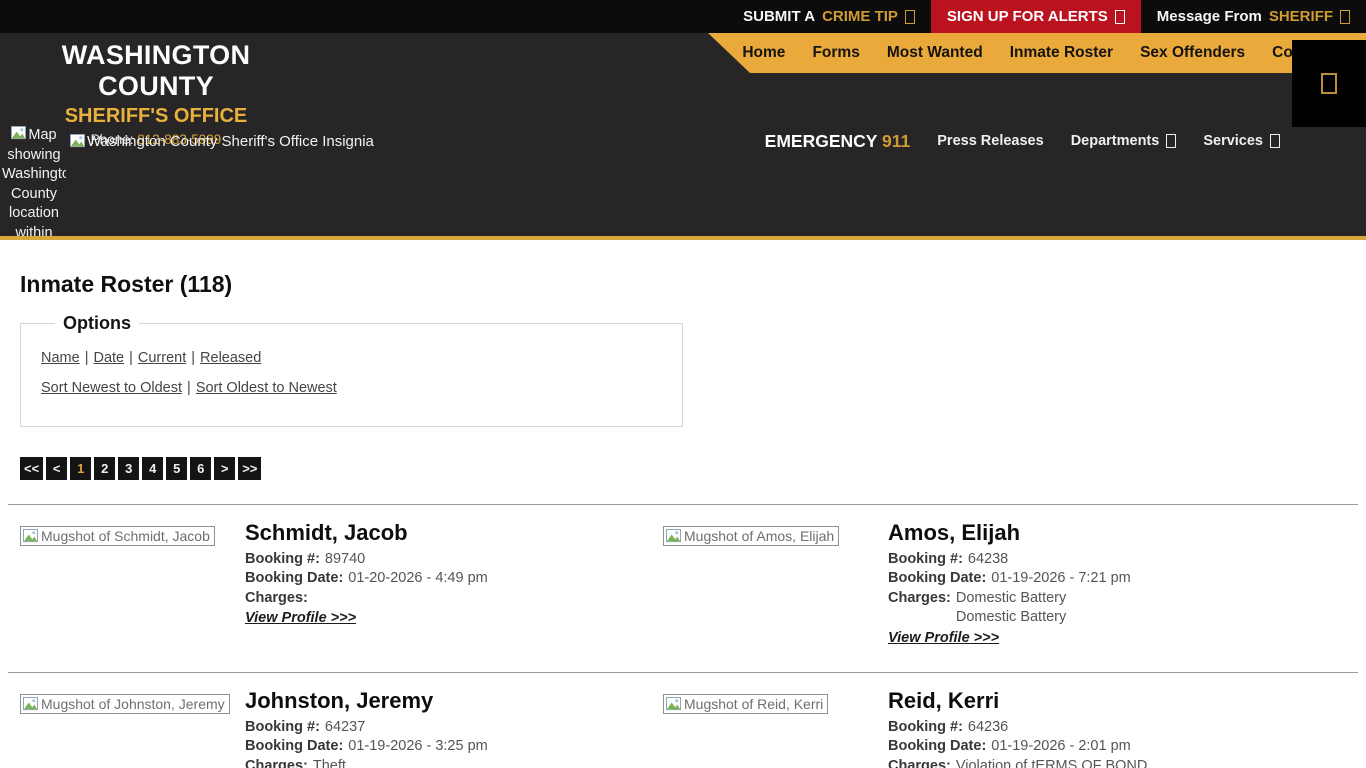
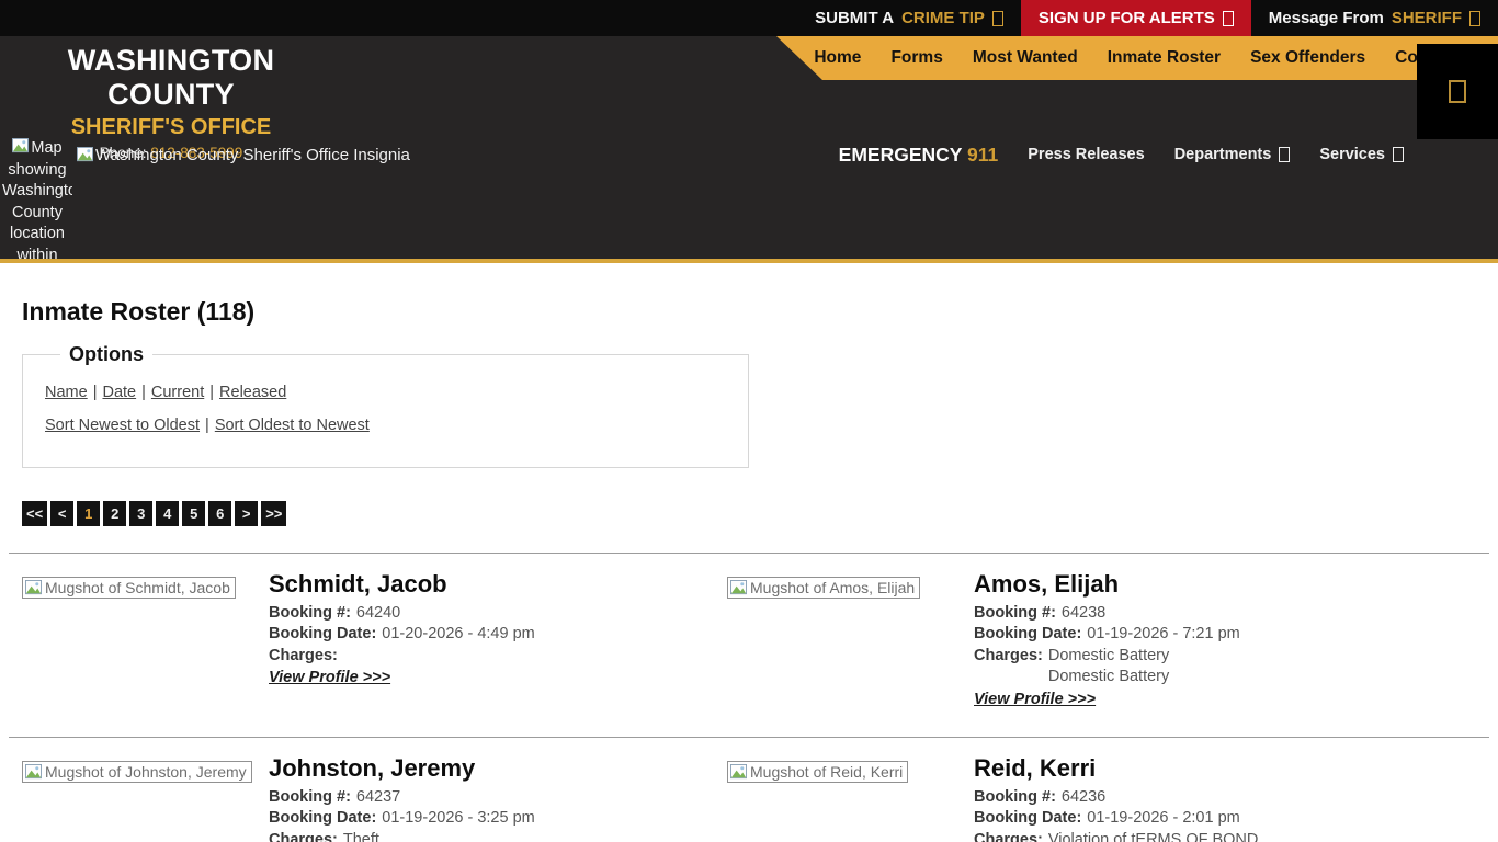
  SUBMIT A
  CRIME TIP
  SIGN UP FOR ALERTS
  Message From
  SHERIFF
  Home
  Forms
  Most Wanted
  Inmate Roster
  Sex Offenders
  WASHINGTON COUNTY
  SHERIFF'S OFFICE
  Phone: 812-883-5999
  Map showing Washingto County location within
  Washington County Sheriff's Office Insignia
  EMERGENCY 911
  Press Releases
  Departments
  Services
  Inmate Roster (118)
  Options
  Name | Date | Current | Released
  Sort Newest to Oldest | Sort Oldest to Newest
  <<
  <
  1
  2
  3
  4
  5
  6
  >
  >>
  Mugshot of Schmidt, Jacob
  Schmidt, Jacob
- Booking #: 89740
+ Booking #: 64240
  Booking Date: 01-20-2026 - 4:49 pm
  Charges:
  View Profile >>>
  Mugshot of Amos, Elijah
  Amos, Elijah
  Booking #: 64238
  Booking Date: 01-19-2026 - 7:21 pm
  Charges:
  Domestic Battery
  Domestic Battery
  View Profile >>>
  Mugshot of Johnston, Jeremy
  Johnston, Jeremy
  Booking #: 64237
  Booking Date: 01-19-2026 - 3:25 pm
  Charges:
  Theft
  Mugshot of Reid, Kerri
  Reid, Kerri
  Booking #: 64236
  Booking Date: 01-19-2026 - 2:01 pm
  Charges:
  Violation of tERMS OF BOND
